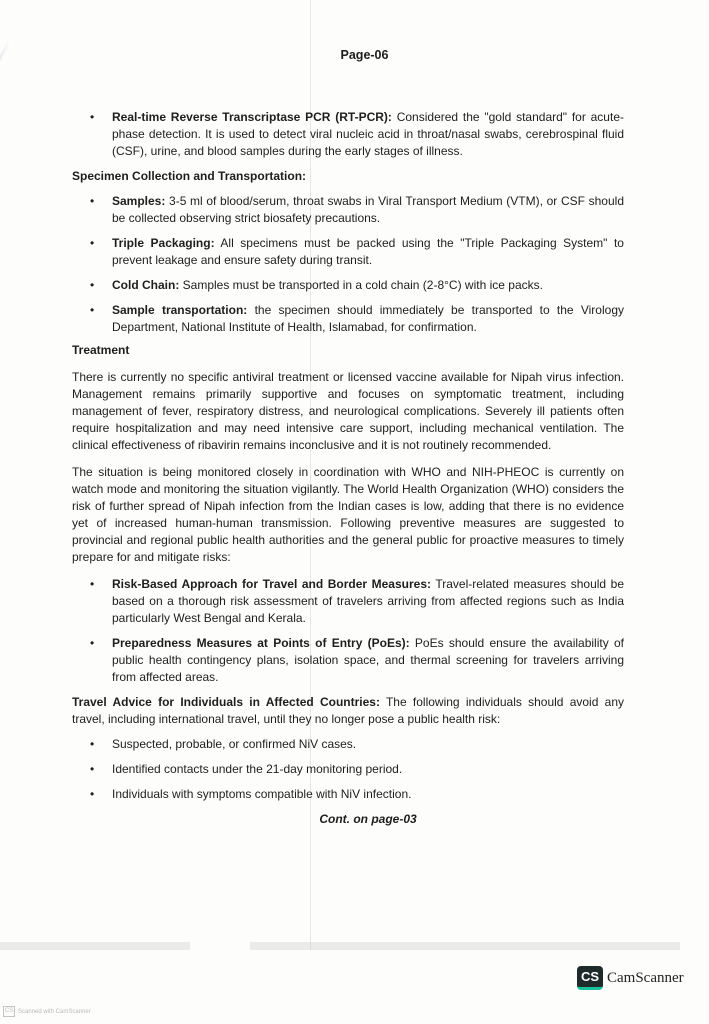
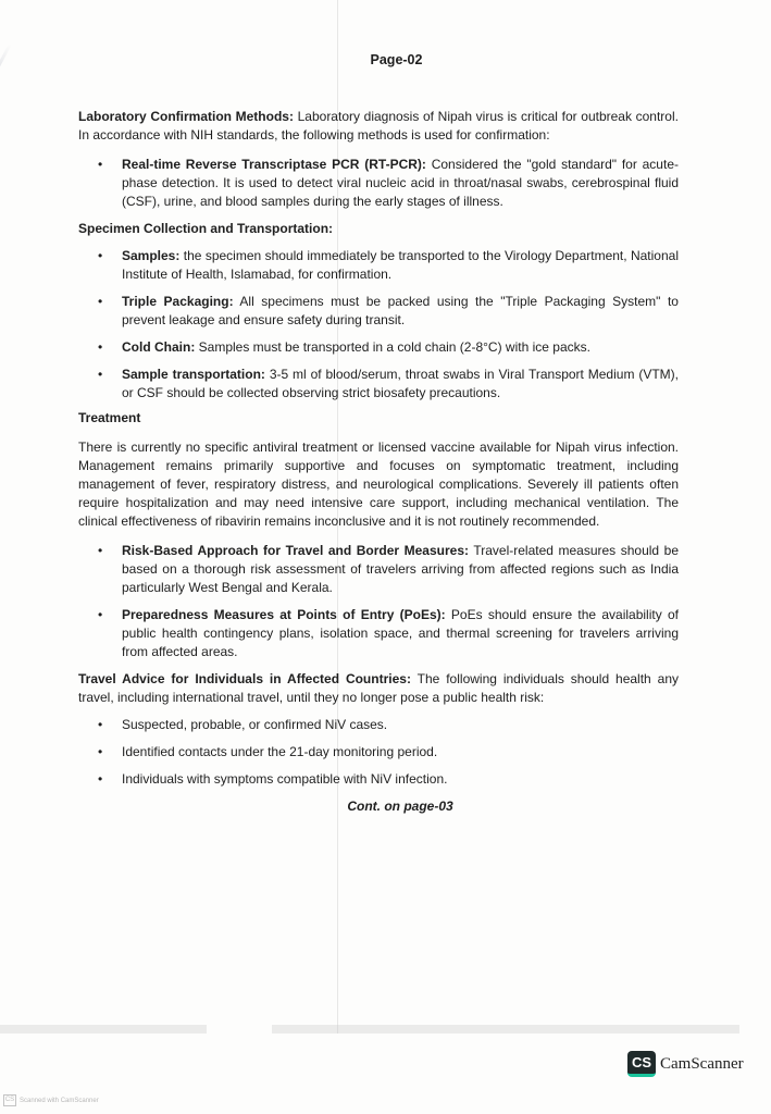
- Page-06
+ Page-02
+ Laboratory Confirmation Methods: Laboratory diagnosis of Nipah virus is critical for outbreak control. In accordance with NIH standards, the following methods is used for confirmation:
  Real-time Reverse Transcriptase PCR (RT-PCR): Considered the "gold standard" for acute-phase detection. It is used to detect viral nucleic acid in throat/nasal swabs, cerebrospinal fluid (CSF), urine, and blood samples during the early stages of illness.
  Specimen Collection and Transportation:
- Samples: 3-5 ml of blood/serum, throat swabs in Viral Transport Medium (VTM), or CSF should be collected observing strict biosafety precautions.
+ Samples: the specimen should immediately be transported to the Virology Department, National Institute of Health, Islamabad, for confirmation.
  Triple Packaging: All specimens must be packed using the "Triple Packaging System" to prevent leakage and ensure safety during transit.
  Cold Chain: Samples must be transported in a cold chain (2-8°C) with ice packs.
- Sample transportation: the specimen should immediately be transported to the Virology Department, National Institute of Health, Islamabad, for confirmation.
+ Sample transportation: 3-5 ml of blood/serum, throat swabs in Viral Transport Medium (VTM), or CSF should be collected observing strict biosafety precautions.
  Treatment
  There is currently no specific antiviral treatment or licensed vaccine available for Nipah virus infection. Management remains primarily supportive and focuses on symptomatic treatment, including management of fever, respiratory distress, and neurological complications. Severely ill patients often require hospitalization and may need intensive care support, including mechanical ventilation. The clinical effectiveness of ribavirin remains inconclusive and it is not routinely recommended.
- The situation is being monitored closely in coordination with WHO and NIH-PHEOC is currently on watch mode and monitoring the situation vigilantly. The World Health Organization (WHO) considers the risk of further spread of Nipah infection from the Indian cases is low, adding that there is no evidence yet of increased human-human transmission. Following preventive measures are suggested to provincial and regional public health authorities and the general public for proactive measures to timely prepare for and mitigate risks:
  Risk-Based Approach for Travel and Border Measures: Travel-related measures should be based on a thorough risk assessment of travelers arriving from affected regions such as India particularly West Bengal and Kerala.
  Preparedness Measures at Points of Entry (PoEs): PoEs should ensure the availability of public health contingency plans, isolation space, and thermal screening for travelers arriving from affected areas.
- Travel Advice for Individuals in Affected Countries: The following individuals should avoid any travel, including international travel, until they no longer pose a public health risk:
+ Travel Advice for Individuals in Affected Countries: The following individuals should health any travel, including international travel, until they no longer pose a public health risk:
  Suspected, probable, or confirmed NiV cases.
  Identified contacts under the 21-day monitoring period.
  Individuals with symptoms compatible with NiV infection.
  Cont. on page-03
  CS
  CamScanner
